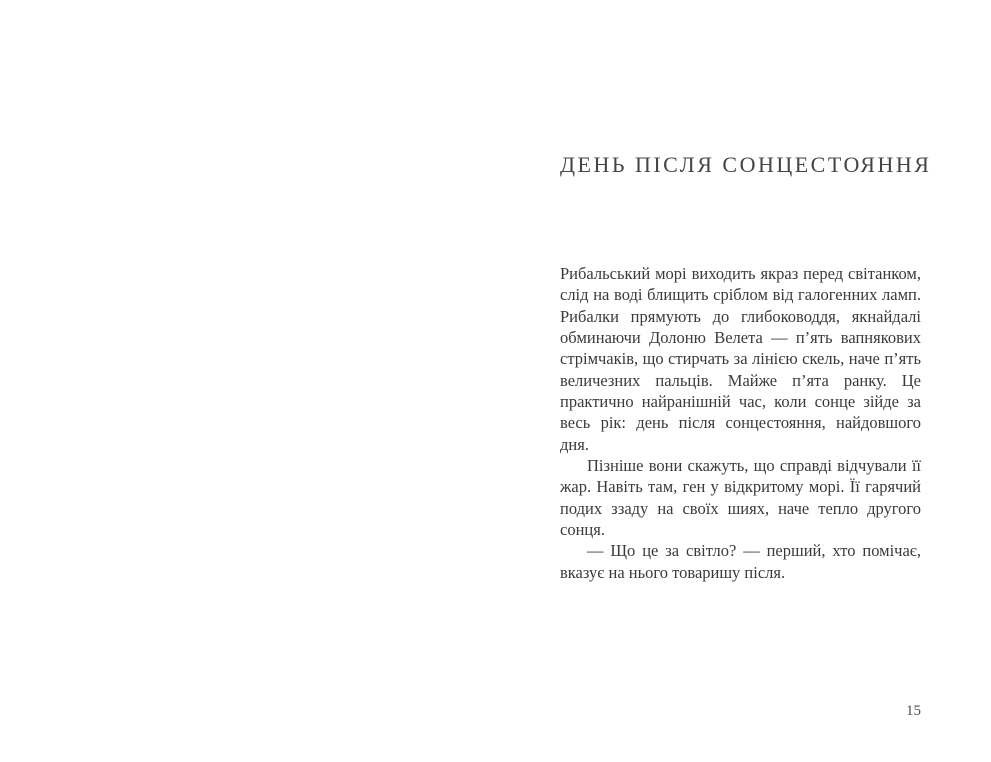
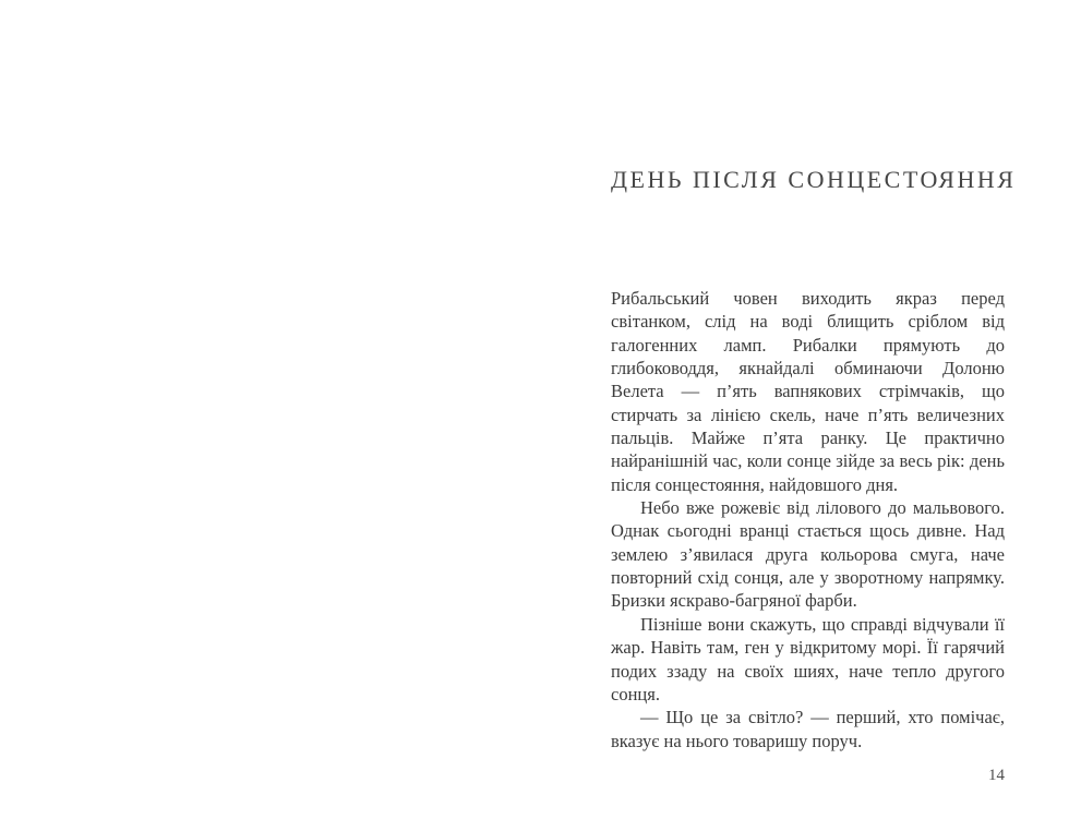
  ДЕНЬ ПІСЛЯ СОНЦЕСТОЯННЯ
- Рибальський морі виходить якраз перед світанком, слід на воді блищить сріблом від галогенних ламп. Рибалки прямують до глибоководдя, якнайдалі обминаючи Долоню Велета — п’ять вапнякових стрімчаків, що стирчать за лінією скель, наче п’ять величезних пальців. Майже п’ята ранку. Це практично найранішній час, коли сонце зійде за весь рік: день після сонцестояння, найдовшого дня.
+ Рибальський човен виходить якраз перед світанком, слід на воді блищить сріблом від галогенних ламп. Рибалки прямують до глибоководдя, якнайдалі обминаючи Долоню Велета — п’ять вапнякових стрімчаків, що стирчать за лінією скель, наче п’ять величезних пальців. Майже п’ята ранку. Це практично найранішній час, коли сонце зійде за весь рік: день після сонцестояння, найдовшого дня.
+ Небо вже рожевіє від лілового до мальвового. Однак сьогодні вранці стається щось дивне. Над землею з’явилася друга кольорова смуга, наче повторний схід сонця, але у зворотному напрямку. Бризки яскраво-багряної фарби.
  Пізніше вони скажуть, що справді відчували її жар. Навіть там, ген у відкритому морі. Її гарячий подих ззаду на своїх шиях, наче тепло другого сонця.
- — Що це за світло? — перший, хто помічає, вказує на нього товаришу після.
+ — Що це за світло? — перший, хто помічає, вказує на нього товаришу поруч.
- 15
+ 14
